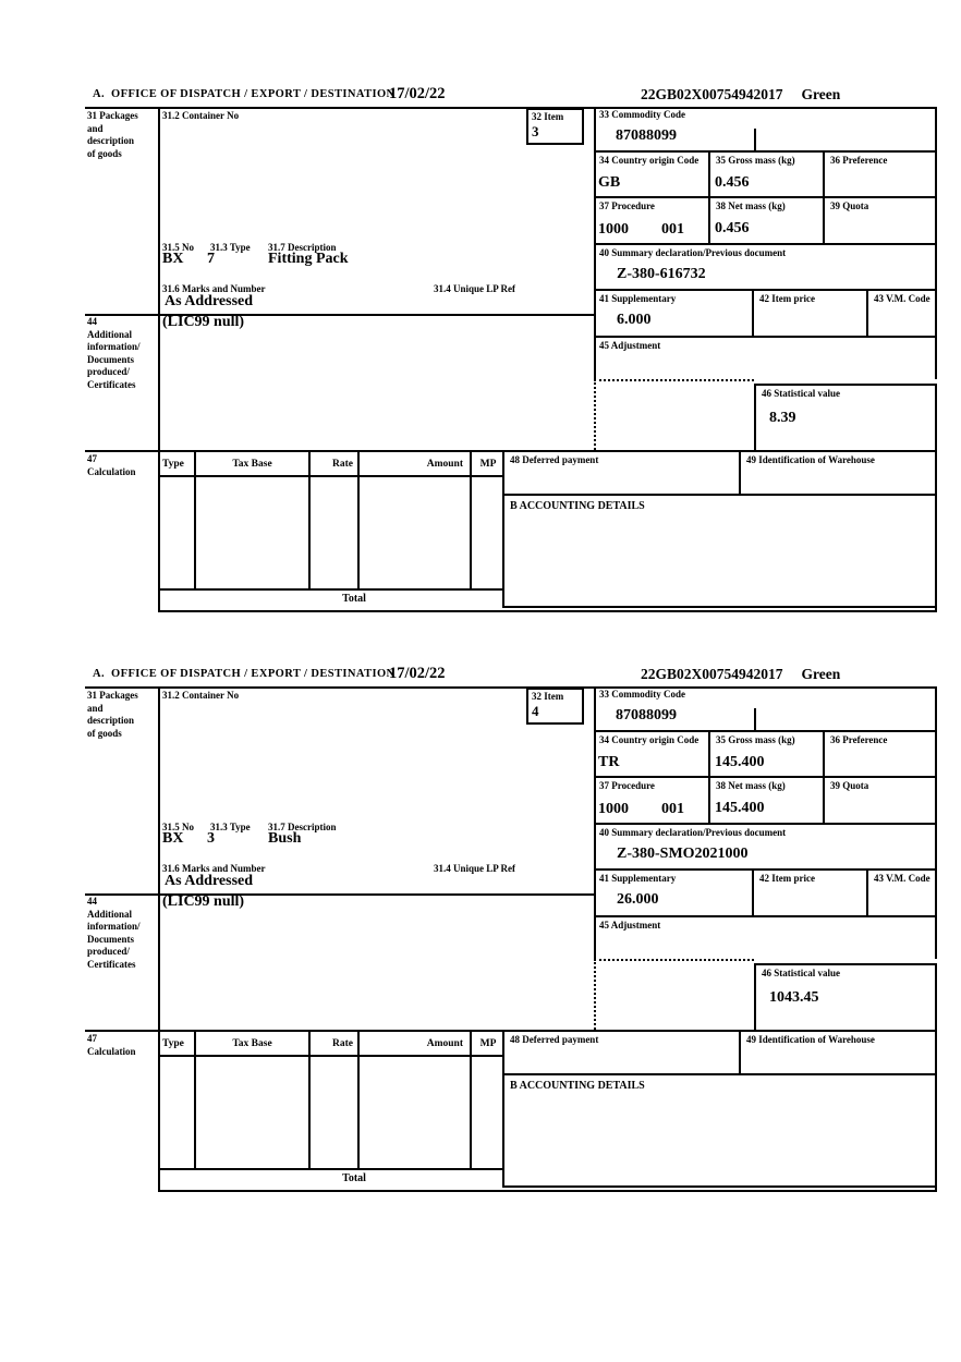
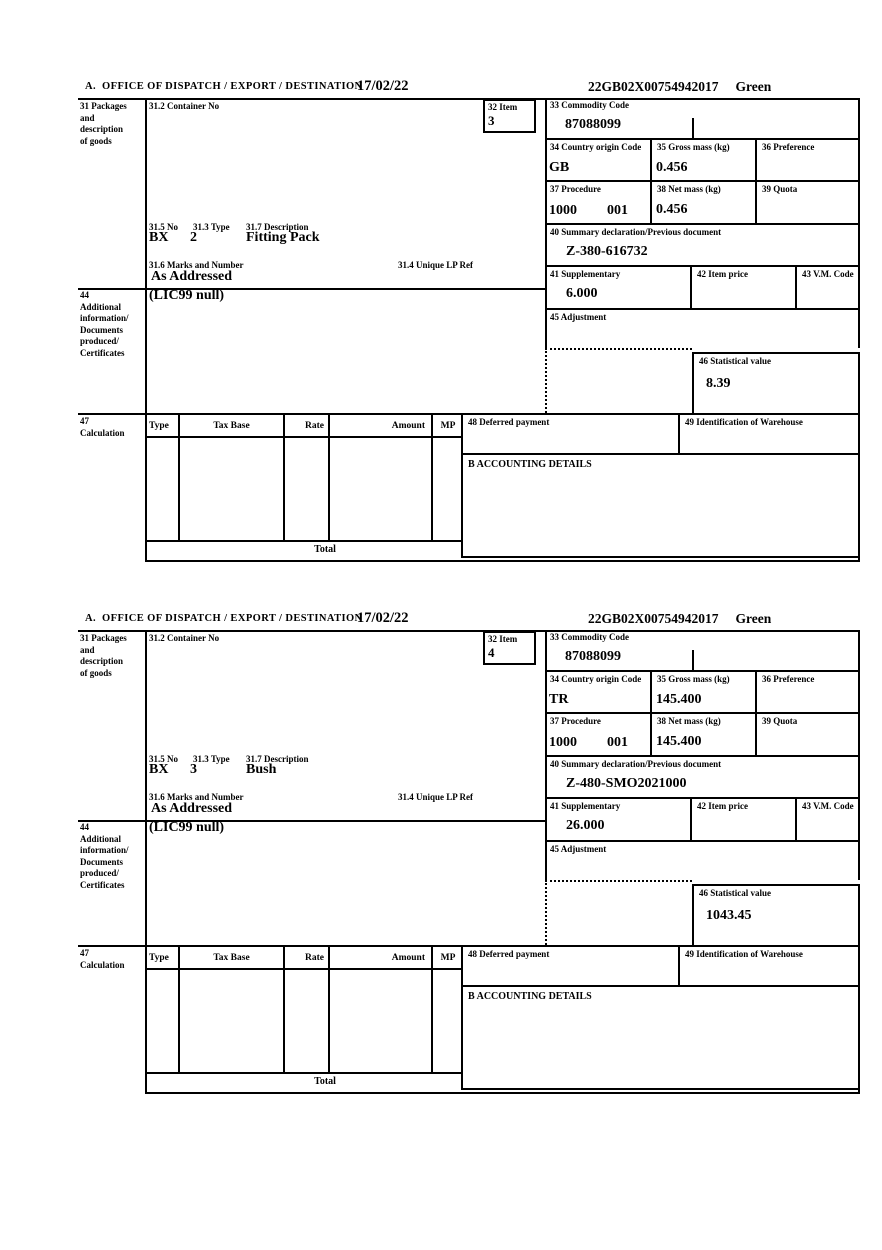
  A. OFFICE OF DISPATCH / EXPORT / DESTINATION
  17/02/22
  22GB02X00754942017 Green
  31 Packages
  and
  description
  of goods
  31.2 Container No
  32 Item
  3
  31.5 No
  31.3 Type
  31.7 Description
  BX
- 7
+ 2
  Fitting Pack
  31.6 Marks and Number
  31.4 Unique LP Ref
  As Addressed
  44
  Additional
  information/
  Documents
  produced/
  Certificates
  (LIC99 null)
  47
  Calculation
  33 Commodity Code
  87088099
  34 Country origin Code
  GB
  35 Gross mass (kg)
  0.456
  36 Preference
  37 Procedure
  1000
  001
  38 Net mass (kg)
  0.456
  39 Quota
  40 Summary declaration/Previous document
  Z-380-616732
  41 Supplementary
  6.000
  42 Item price
  43 V.M. Code
  45 Adjustment
  46 Statistical value
  8.39
  Type
  Tax Base
  Rate
  Amount
  MP
  Total
  48 Deferred payment
  49 Identification of Warehouse
  B ACCOUNTING DETAILS
  A. OFFICE OF DISPATCH / EXPORT / DESTINATION
  17/02/22
  22GB02X00754942017 Green
  31 Packages
  and
  description
  of goods
  31.2 Container No
  32 Item
  4
  31.5 No
  31.3 Type
  31.7 Description
  BX
  3
  Bush
  31.6 Marks and Number
  31.4 Unique LP Ref
  As Addressed
  44
  Additional
  information/
  Documents
  produced/
  Certificates
  (LIC99 null)
  47
  Calculation
  33 Commodity Code
  87088099
  34 Country origin Code
  TR
  35 Gross mass (kg)
  145.400
  36 Preference
  37 Procedure
  1000
  001
  38 Net mass (kg)
  145.400
  39 Quota
  40 Summary declaration/Previous document
- Z-380-SMO2021000
+ Z-480-SMO2021000
  41 Supplementary
  26.000
  42 Item price
  43 V.M. Code
  45 Adjustment
  46 Statistical value
  1043.45
  Type
  Tax Base
  Rate
  Amount
  MP
  Total
  48 Deferred payment
  49 Identification of Warehouse
  B ACCOUNTING DETAILS
